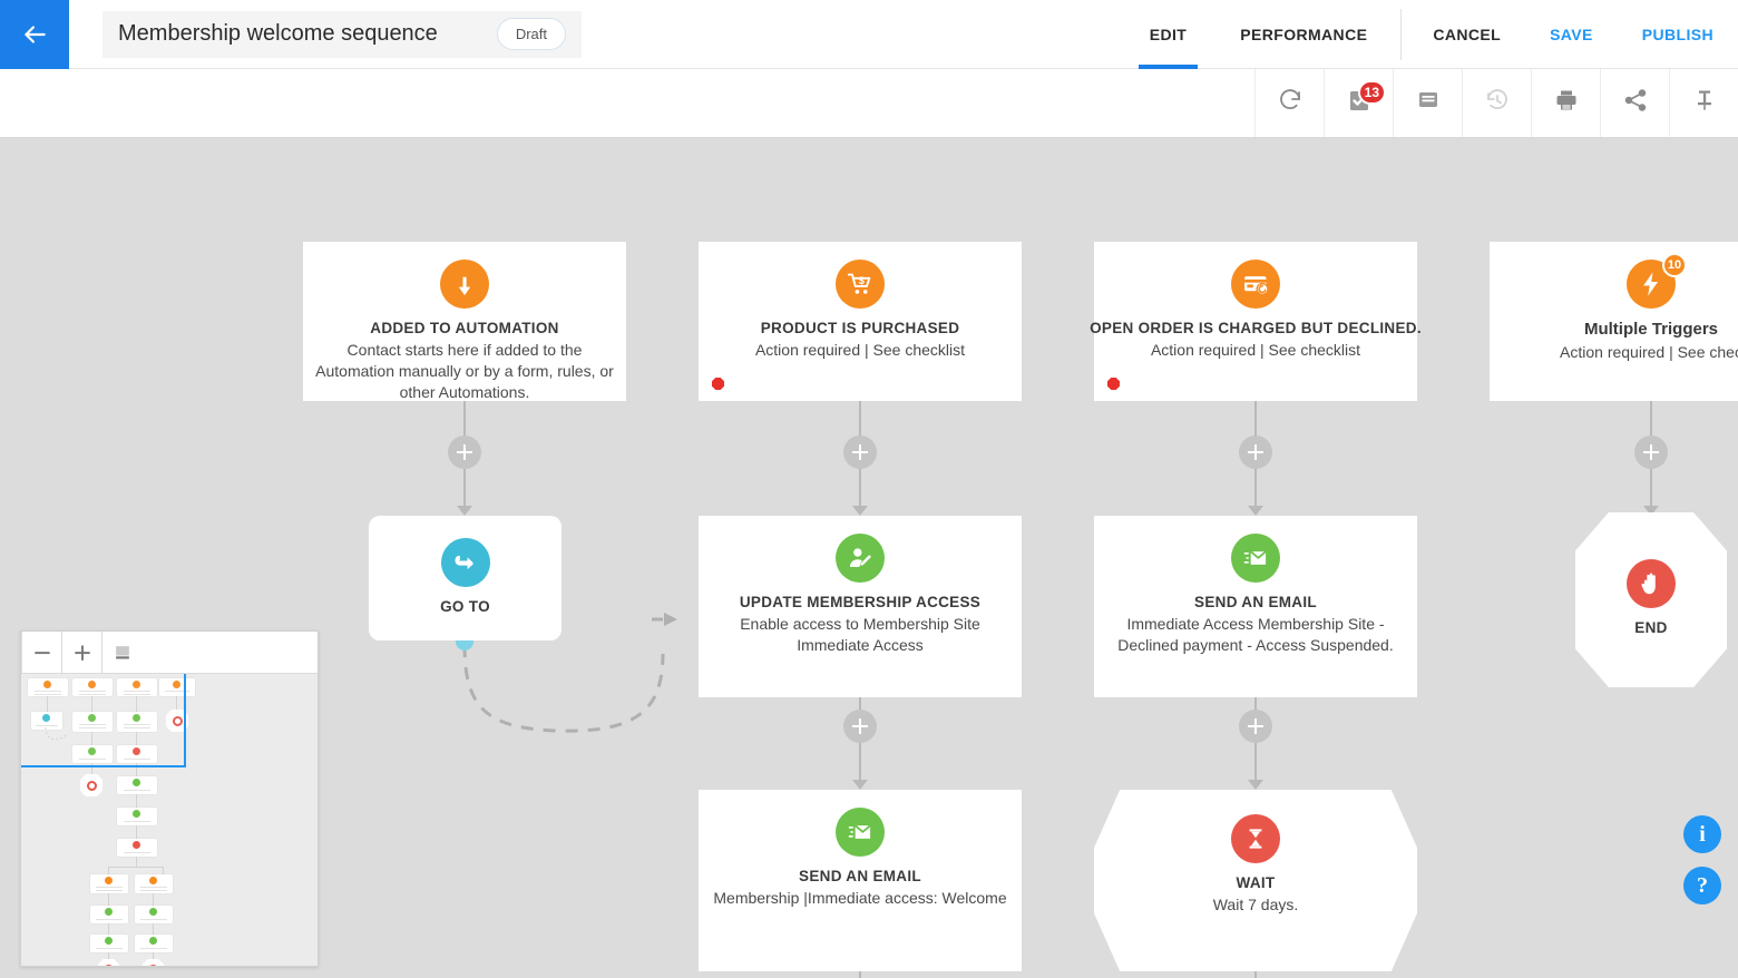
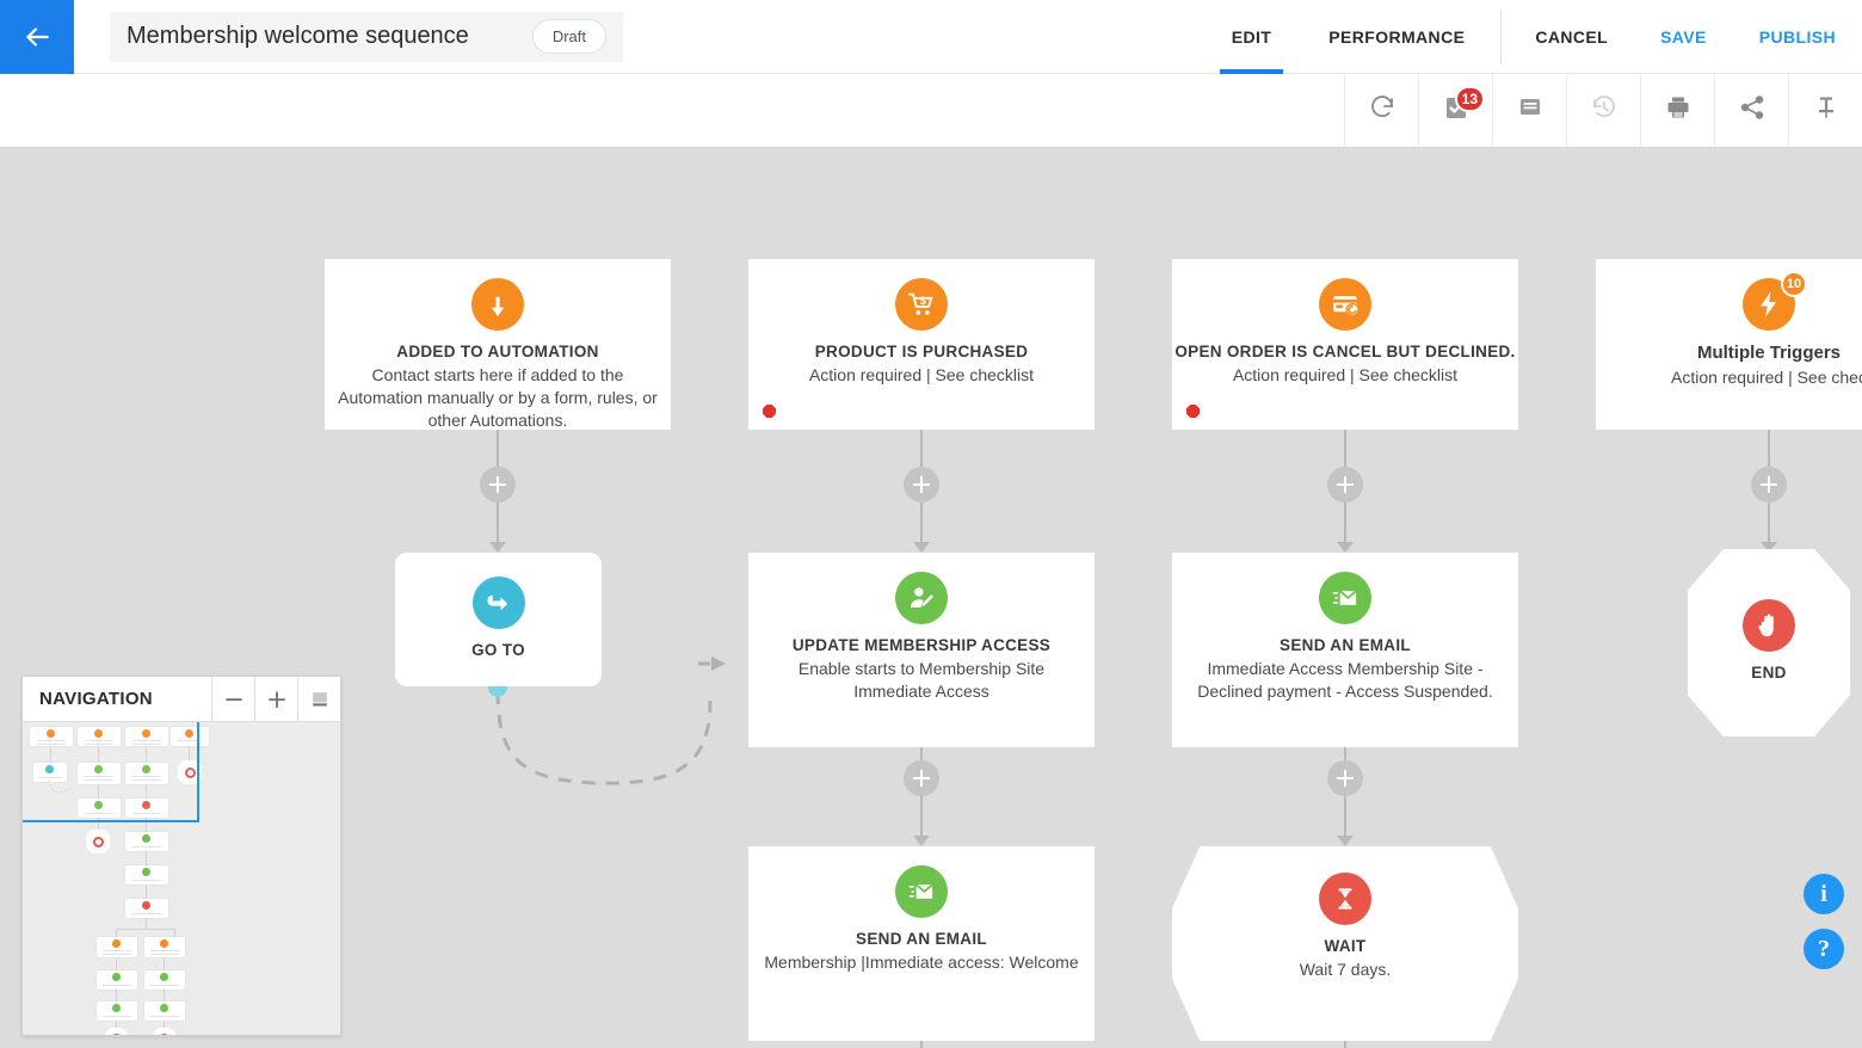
  Membership welcome sequence
  Draft
  EDIT
  PERFORMANCE
  CANCEL
  SAVE
  PUBLISH
  13
  ADDED TO AUTOMATION
  Contact starts here if added to the Automation manually or by a form, rules, or other Automations.
  GO TO
  $
  PRODUCT IS PURCHASED
  Action required | See checklist
  UPDATE MEMBERSHIP ACCESS
- Enable access to Membership Site Immediate Access
+ Enable starts to Membership Site Immediate Access
  SEND AN EMAIL
  Membership |Immediate access: Welcome
- OPEN ORDER IS CHARGED BUT DECLINED.
+ OPEN ORDER IS CANCEL BUT DECLINED.
  Action required | See checklist
  SEND AN EMAIL
  Immediate Access Membership Site - Declined payment - Access Suspended.
  WAIT
  Wait 7 days.
  10
  Multiple Triggers
  Action required | See che
  END
+ NAVIGATION
  i
  ?
